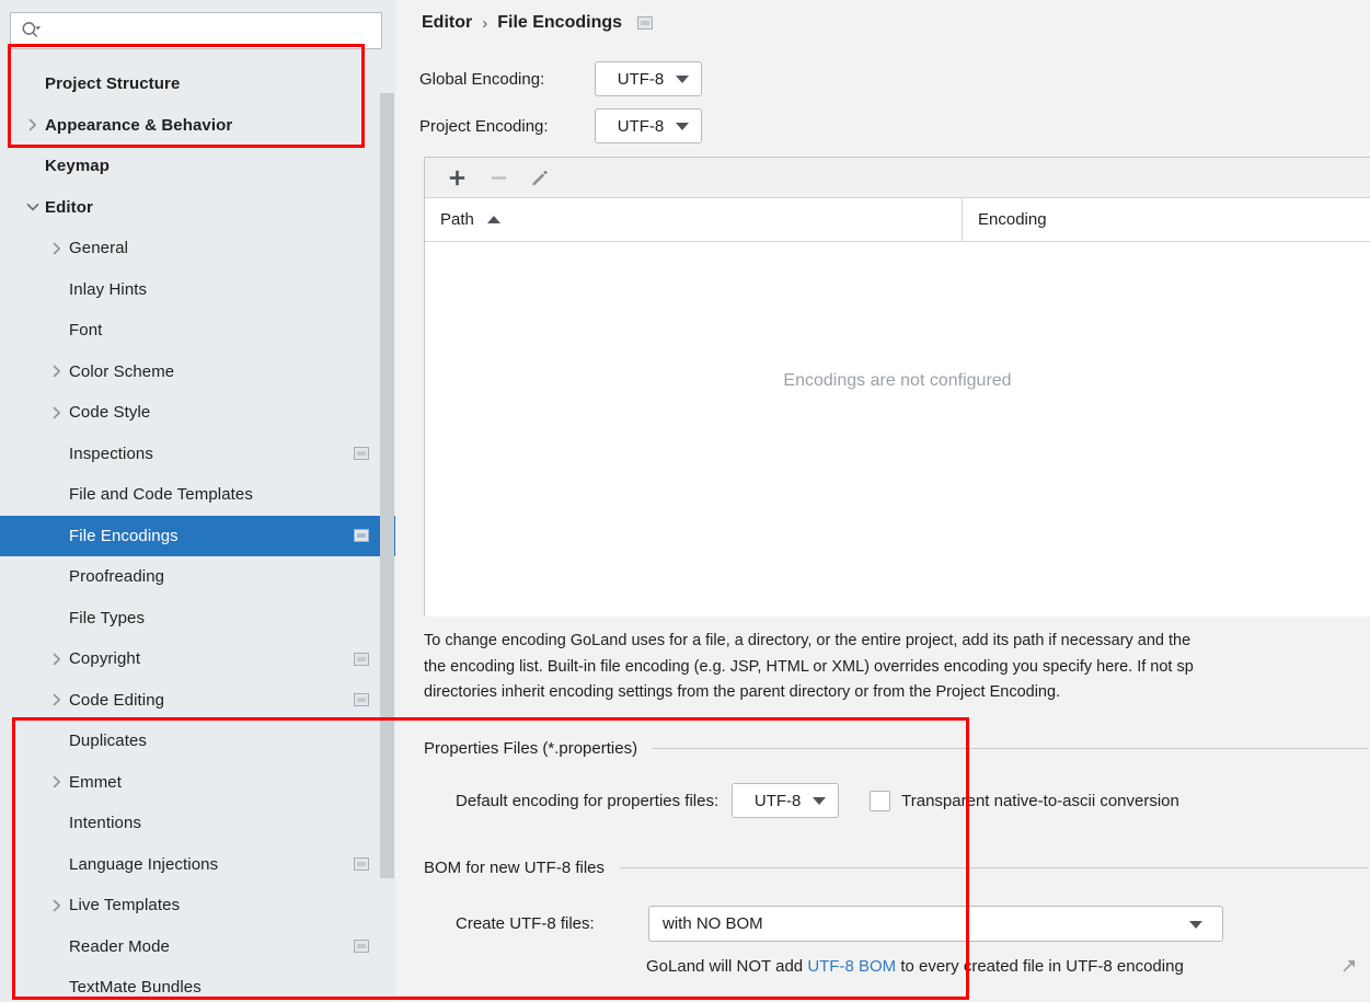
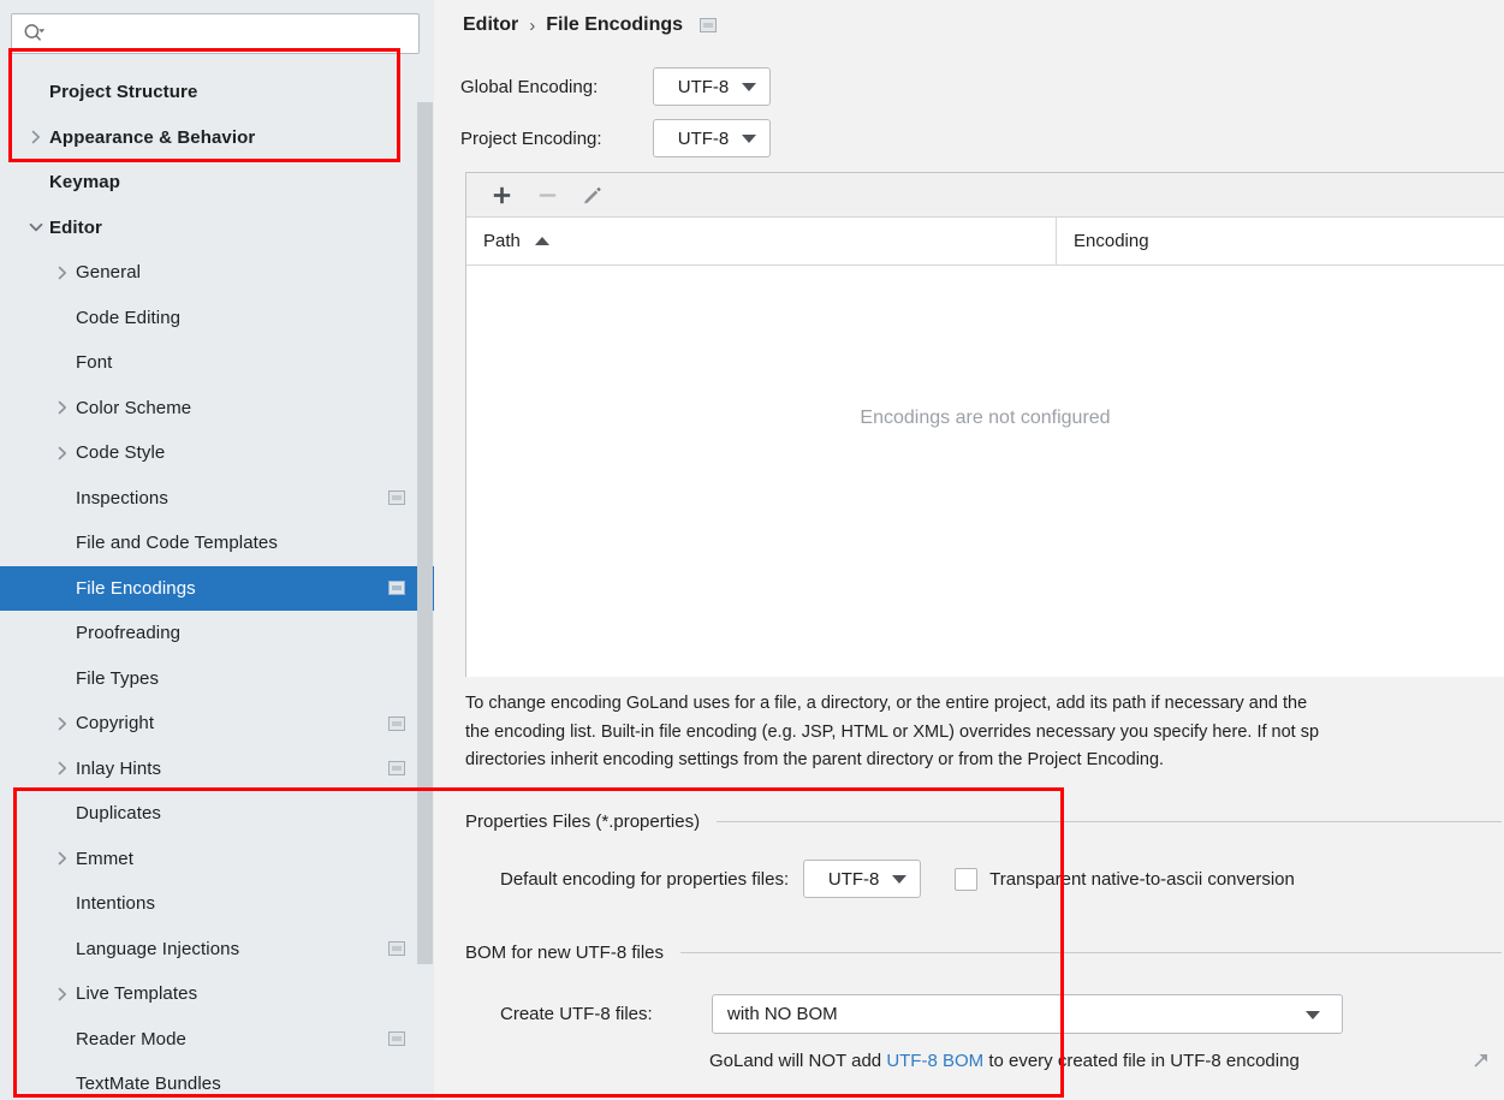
  Project Structure
  Appearance & Behavior
  Keymap
  Editor
  General
- Inlay Hints
+ Code Editing
  Font
  Color Scheme
  Code Style
  Inspections
  File and Code Templates
  File Encodings
  Proofreading
  File Types
  Copyright
- Code Editing
+ Inlay Hints
  Duplicates
  Emmet
  Intentions
  Language Injections
  Live Templates
  Reader Mode
  TextMate Bundles
  Editor
  ›
  File Encodings
  Global Encoding:
  UTF-8
  Project Encoding:
  UTF-8
  Path
  Encoding
  Encodings are not configured
  To change encoding GoLand uses for a file, a directory, or the entire project, add its path if necessary and the
- the encoding list. Built-in file encoding (e.g. JSP, HTML or XML) overrides encoding you specify here. If not sp
+ the encoding list. Built-in file encoding (e.g. JSP, HTML or XML) overrides necessary you specify here. If not sp
  directories inherit encoding settings from the parent directory or from the Project Encoding.
  Properties Files (*.properties)
  Default encoding for properties files:
  UTF-8
  Transparent native-to-ascii conversion
  BOM for new UTF-8 files
  Create UTF-8 files:
  with NO BOM
  GoLand will NOT add UTF-8 BOM to every created file in UTF-8 encoding
